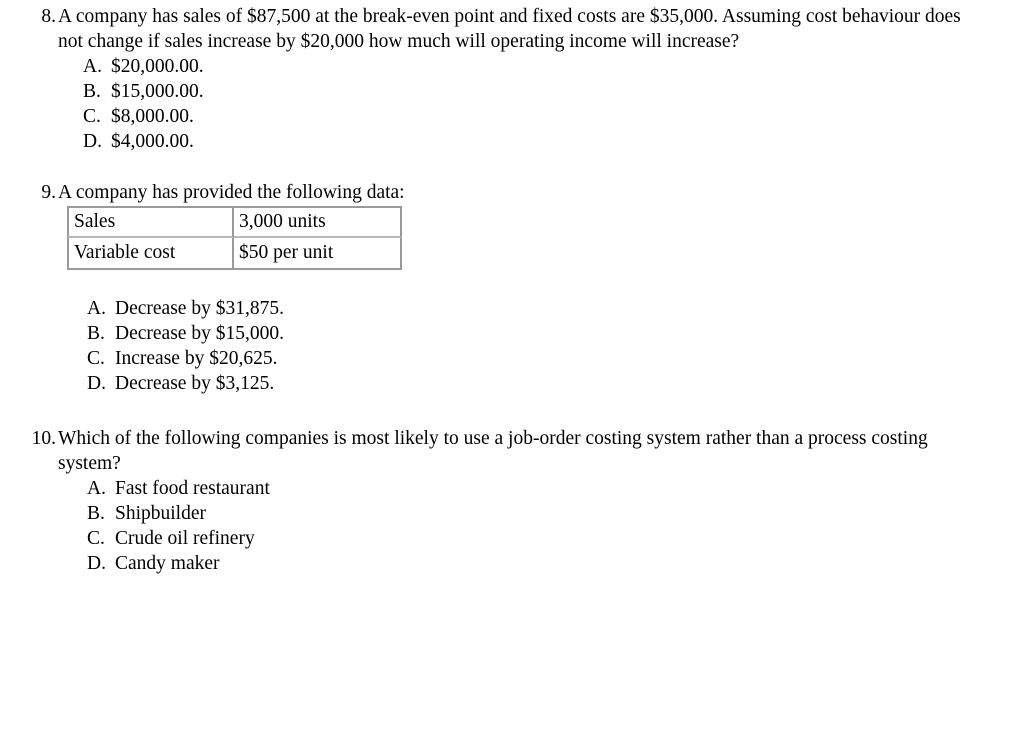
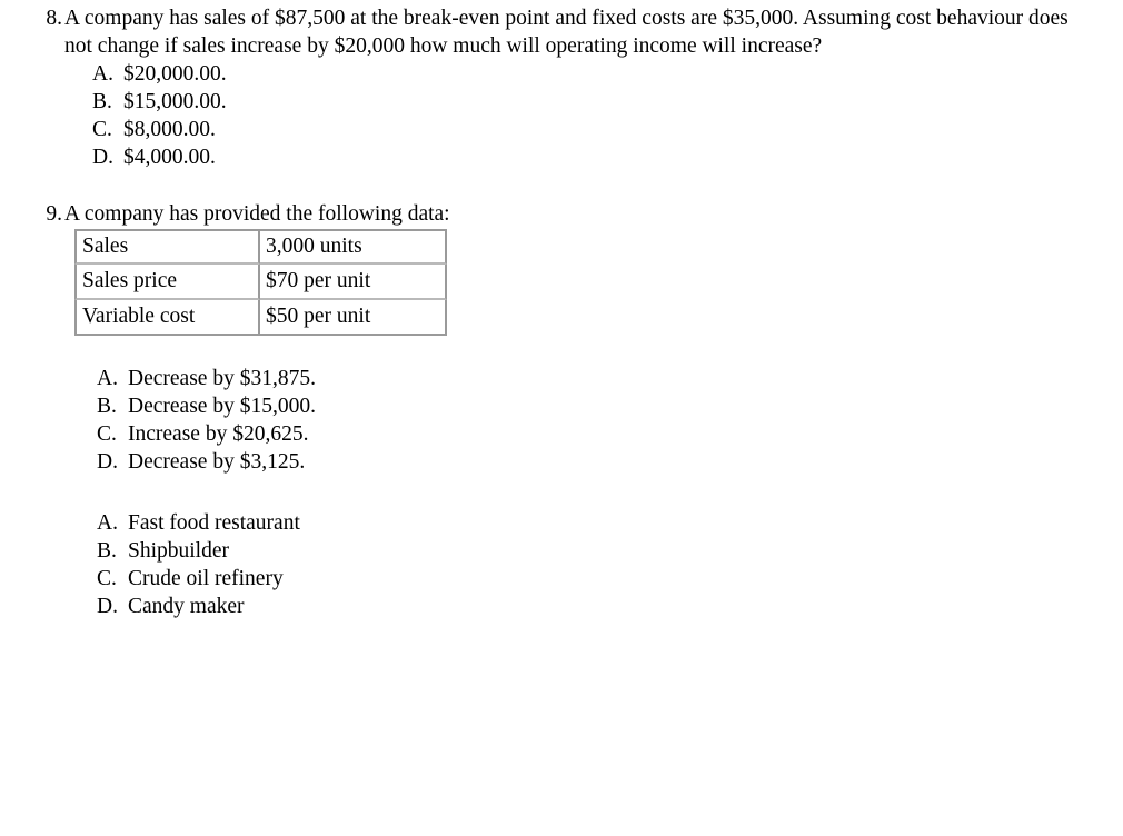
  8.
  A company has sales of $87,500 at the break-even point and fixed costs are $35,000. Assuming cost behaviour does not change if sales increase by $20,000 how much will operating income will increase?
  A.
  $20,000.00.
  B.
  $15,000.00.
  C.
  $8,000.00.
  D.
  $4,000.00.
  9.
  A company has provided the following data:
  Sales	3,000 units
+ Sales price	$70 per unit
  Variable cost	$50 per unit
  A.
  Decrease by $31,875.
  B.
  Decrease by $15,000.
  C.
  Increase by $20,625.
  D.
  Decrease by $3,125.
- 10.
- Which of the following companies is most likely to use a job-order costing system rather than a process costing system?
  A.
  Fast food restaurant
  B.
  Shipbuilder
  C.
  Crude oil refinery
  D.
  Candy maker
